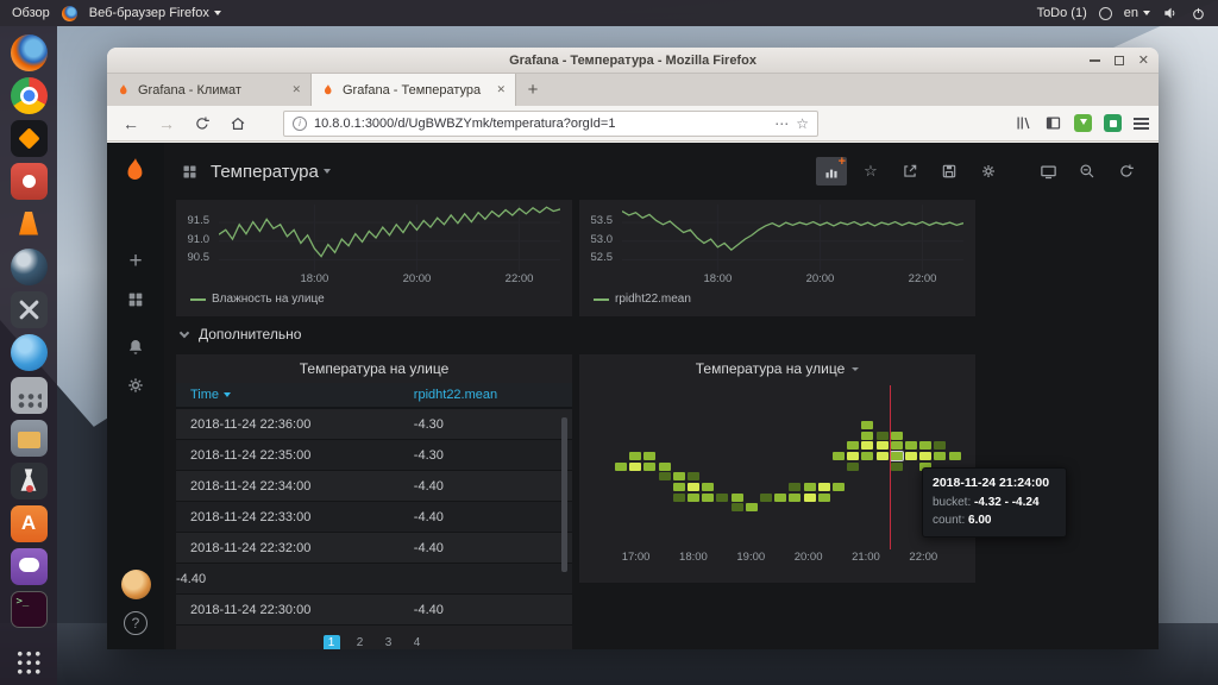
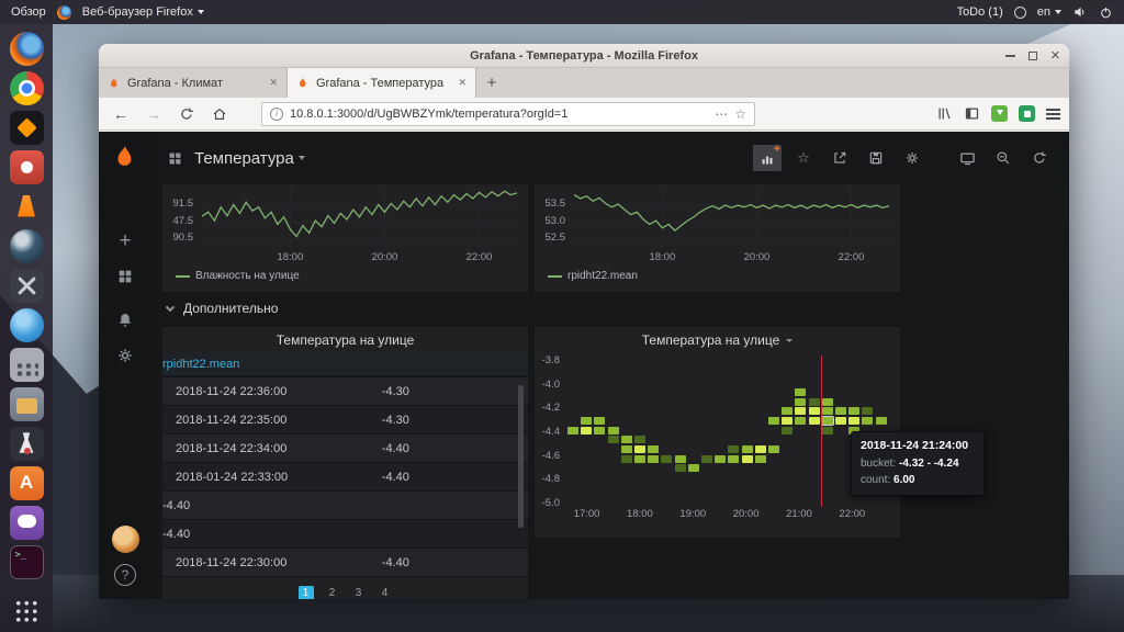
  Обзор
  Веб-браузер Firefox
  ToDo (1)
  en
  Grafana - Температура - Mozilla Firefox
  ✕
  Grafana - Климат
  ✕
  Grafana - Температура
  ✕
  +
  ←
  →
  i
  10.8.0.1:3000/d/UgBWBZYmk/temperatura?orgId=1
  ⋯
  ☆
  +
  ?
  Температура
  +
  ☆
  91.5
- 91.0
+ 47.5
  90.5
  18:00
  20:00
  22:00
  Влажность на улице
  53.5
  53.0
  52.5
  18:00
  20:00
  22:00
  rpidht22.mean
  Дополнительно
  Температура на улице
- Time
  rpidht22.mean
  2018-11-24 22:36:00
  -4.30
  2018-11-24 22:35:00
  -4.30
  2018-11-24 22:34:00
  -4.40
- 2018-11-24 22:33:00
+ 2018-01-24 22:33:00
  -4.40
- 2018-11-24 22:32:00
  -4.40
  -4.40
  2018-11-24 22:30:00
  -4.40
  1 2 3 4
  Температура на улице
+ -3.8
+ -4.0
+ -4.2
+ -4.4
+ -4.6
+ -4.8
+ -5.0
  17:00
  18:00
  19:00
  20:00
  21:00
  22:00
  2018-11-24 21:24:00
  bucket: -4.32 - -4.24
  count: 6.00
